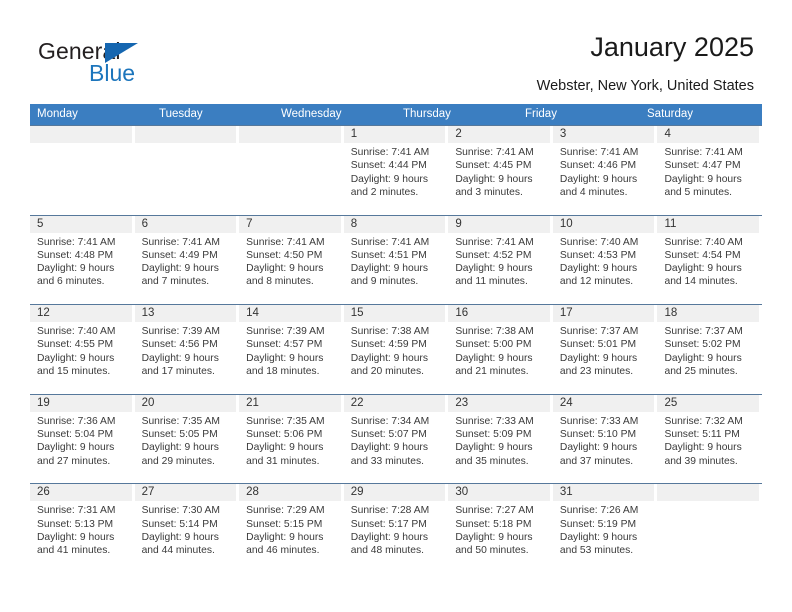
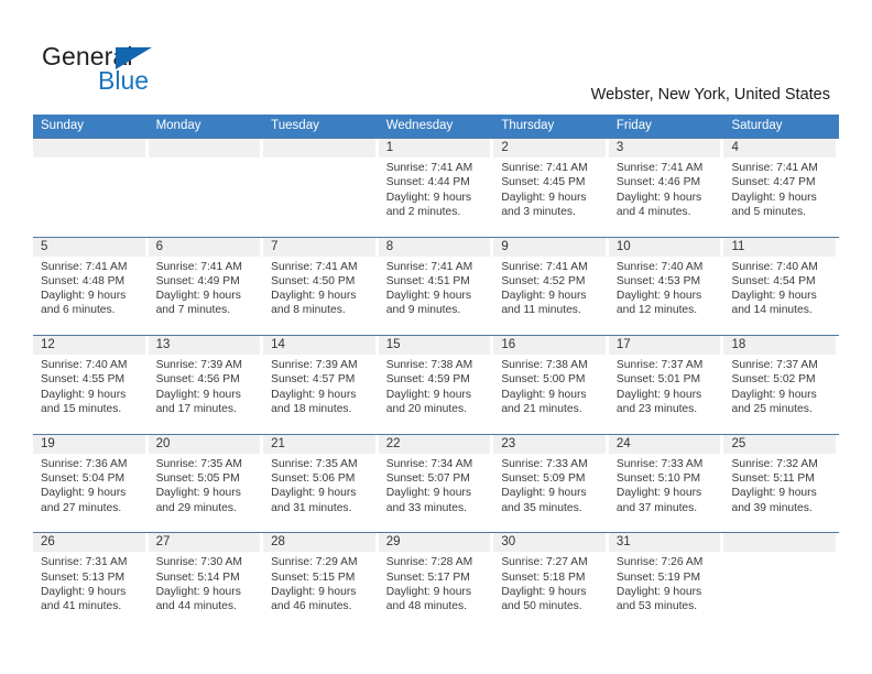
  General
  Blue
- January 2025
  Webster, New York, United States
+ Sunday
  Monday
  Tuesday
  Wednesday
  Thursday
  Friday
  Saturday
  1
  Sunrise: 7:41 AM
  Sunset: 4:44 PM
  Daylight: 9 hours
  and 2 minutes.
  2
  Sunrise: 7:41 AM
  Sunset: 4:45 PM
  Daylight: 9 hours
  and 3 minutes.
  3
  Sunrise: 7:41 AM
  Sunset: 4:46 PM
  Daylight: 9 hours
  and 4 minutes.
  4
  Sunrise: 7:41 AM
  Sunset: 4:47 PM
  Daylight: 9 hours
  and 5 minutes.
  5
  Sunrise: 7:41 AM
  Sunset: 4:48 PM
  Daylight: 9 hours
  and 6 minutes.
  6
  Sunrise: 7:41 AM
  Sunset: 4:49 PM
  Daylight: 9 hours
  and 7 minutes.
  7
  Sunrise: 7:41 AM
  Sunset: 4:50 PM
  Daylight: 9 hours
  and 8 minutes.
  8
  Sunrise: 7:41 AM
  Sunset: 4:51 PM
  Daylight: 9 hours
  and 9 minutes.
  9
  Sunrise: 7:41 AM
  Sunset: 4:52 PM
  Daylight: 9 hours
  and 11 minutes.
  10
  Sunrise: 7:40 AM
  Sunset: 4:53 PM
  Daylight: 9 hours
  and 12 minutes.
  11
  Sunrise: 7:40 AM
  Sunset: 4:54 PM
  Daylight: 9 hours
  and 14 minutes.
  12
  Sunrise: 7:40 AM
  Sunset: 4:55 PM
  Daylight: 9 hours
  and 15 minutes.
  13
  Sunrise: 7:39 AM
  Sunset: 4:56 PM
  Daylight: 9 hours
  and 17 minutes.
  14
  Sunrise: 7:39 AM
  Sunset: 4:57 PM
  Daylight: 9 hours
  and 18 minutes.
  15
  Sunrise: 7:38 AM
  Sunset: 4:59 PM
  Daylight: 9 hours
  and 20 minutes.
  16
  Sunrise: 7:38 AM
  Sunset: 5:00 PM
  Daylight: 9 hours
  and 21 minutes.
  17
  Sunrise: 7:37 AM
  Sunset: 5:01 PM
  Daylight: 9 hours
  and 23 minutes.
  18
  Sunrise: 7:37 AM
  Sunset: 5:02 PM
  Daylight: 9 hours
  and 25 minutes.
  19
  Sunrise: 7:36 AM
  Sunset: 5:04 PM
  Daylight: 9 hours
  and 27 minutes.
  20
  Sunrise: 7:35 AM
  Sunset: 5:05 PM
  Daylight: 9 hours
  and 29 minutes.
  21
  Sunrise: 7:35 AM
  Sunset: 5:06 PM
  Daylight: 9 hours
  and 31 minutes.
  22
  Sunrise: 7:34 AM
  Sunset: 5:07 PM
  Daylight: 9 hours
  and 33 minutes.
  23
  Sunrise: 7:33 AM
  Sunset: 5:09 PM
  Daylight: 9 hours
  and 35 minutes.
  24
  Sunrise: 7:33 AM
  Sunset: 5:10 PM
  Daylight: 9 hours
  and 37 minutes.
  25
  Sunrise: 7:32 AM
  Sunset: 5:11 PM
  Daylight: 9 hours
  and 39 minutes.
  26
  Sunrise: 7:31 AM
  Sunset: 5:13 PM
  Daylight: 9 hours
  and 41 minutes.
  27
  Sunrise: 7:30 AM
  Sunset: 5:14 PM
  Daylight: 9 hours
  and 44 minutes.
  28
  Sunrise: 7:29 AM
  Sunset: 5:15 PM
  Daylight: 9 hours
  and 46 minutes.
  29
  Sunrise: 7:28 AM
  Sunset: 5:17 PM
  Daylight: 9 hours
  and 48 minutes.
  30
  Sunrise: 7:27 AM
  Sunset: 5:18 PM
  Daylight: 9 hours
  and 50 minutes.
  31
  Sunrise: 7:26 AM
  Sunset: 5:19 PM
  Daylight: 9 hours
  and 53 minutes.
